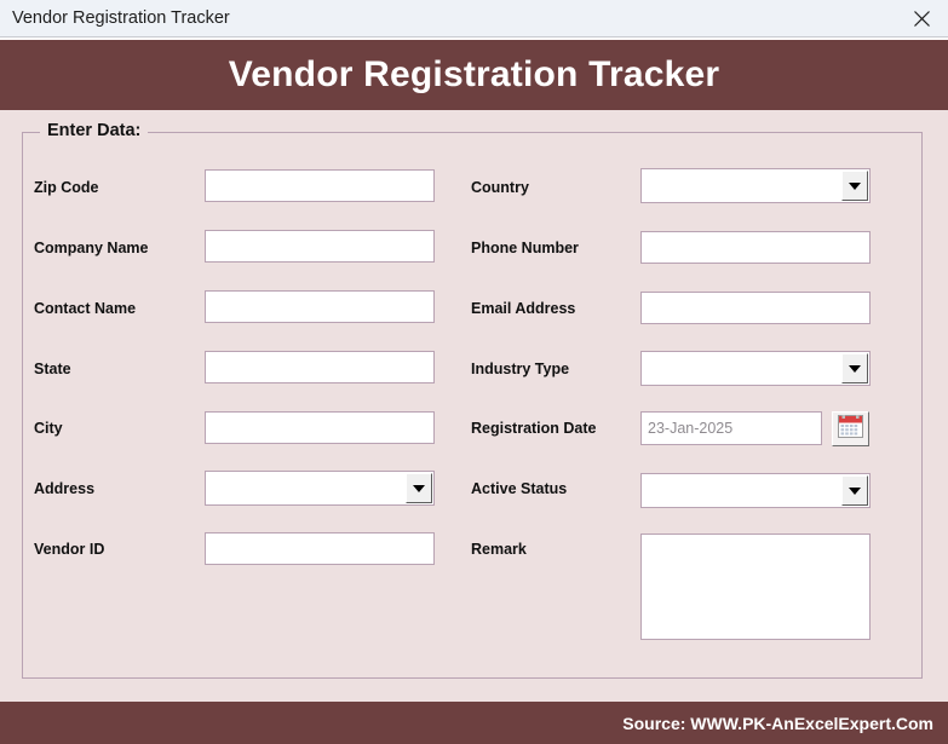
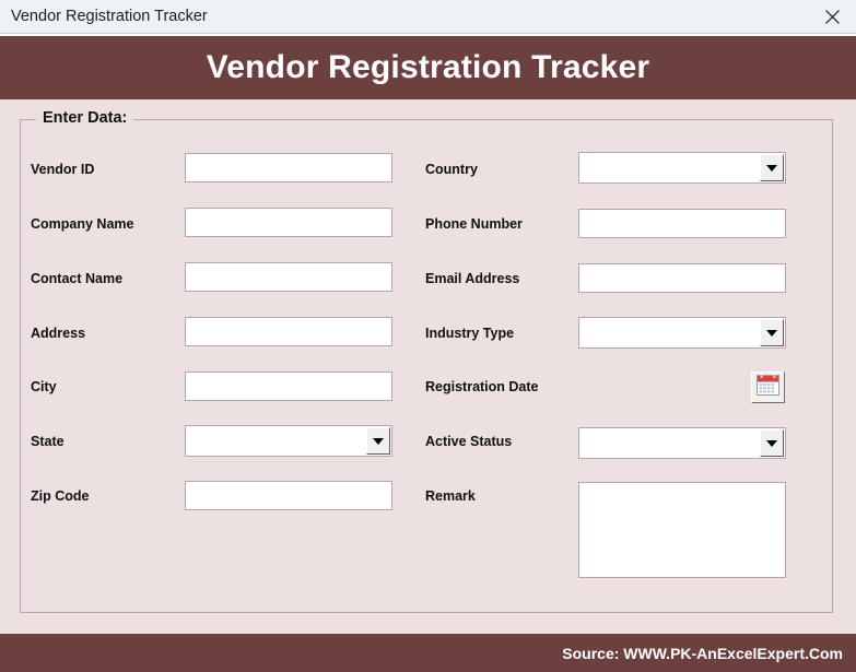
  Vendor Registration Tracker
  Vendor Registration Tracker
  Enter Data:
- Zip Code
+ Vendor ID
  Company Name
  Contact Name
- State
+ Address
  City
- Address
+ State
- Vendor ID
+ Zip Code
  Country
  Phone Number
  Email Address
  Industry Type
  Registration Date
- 23-Jan-2025
  Active Status
  Remark
  Source: WWW.PK-AnExcelExpert.Com
